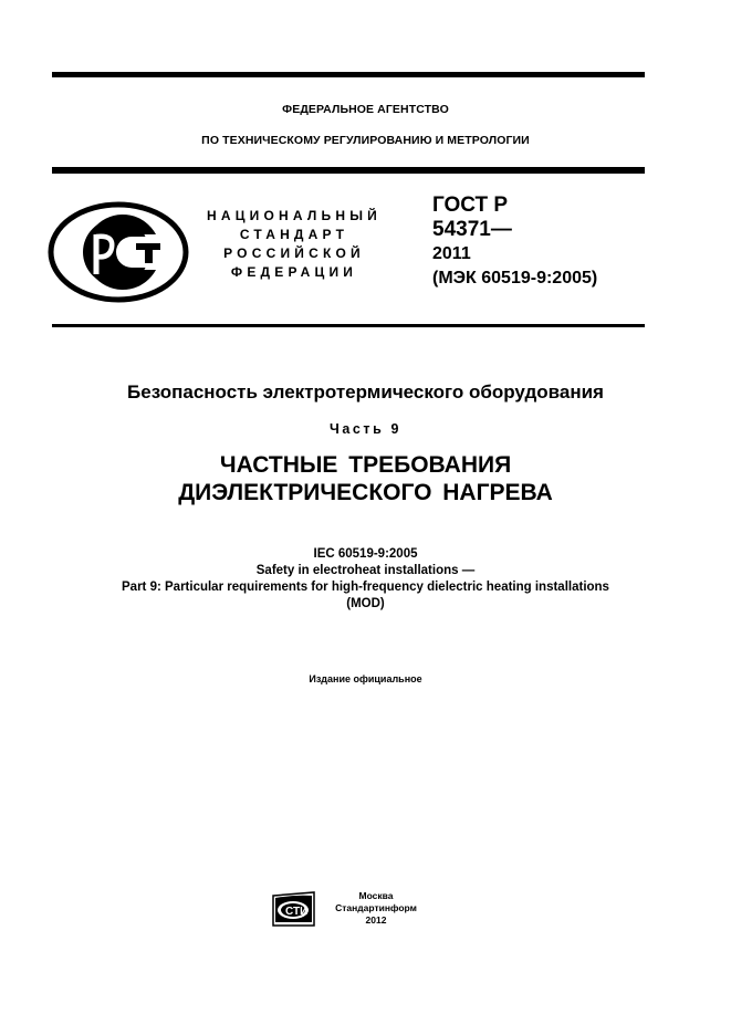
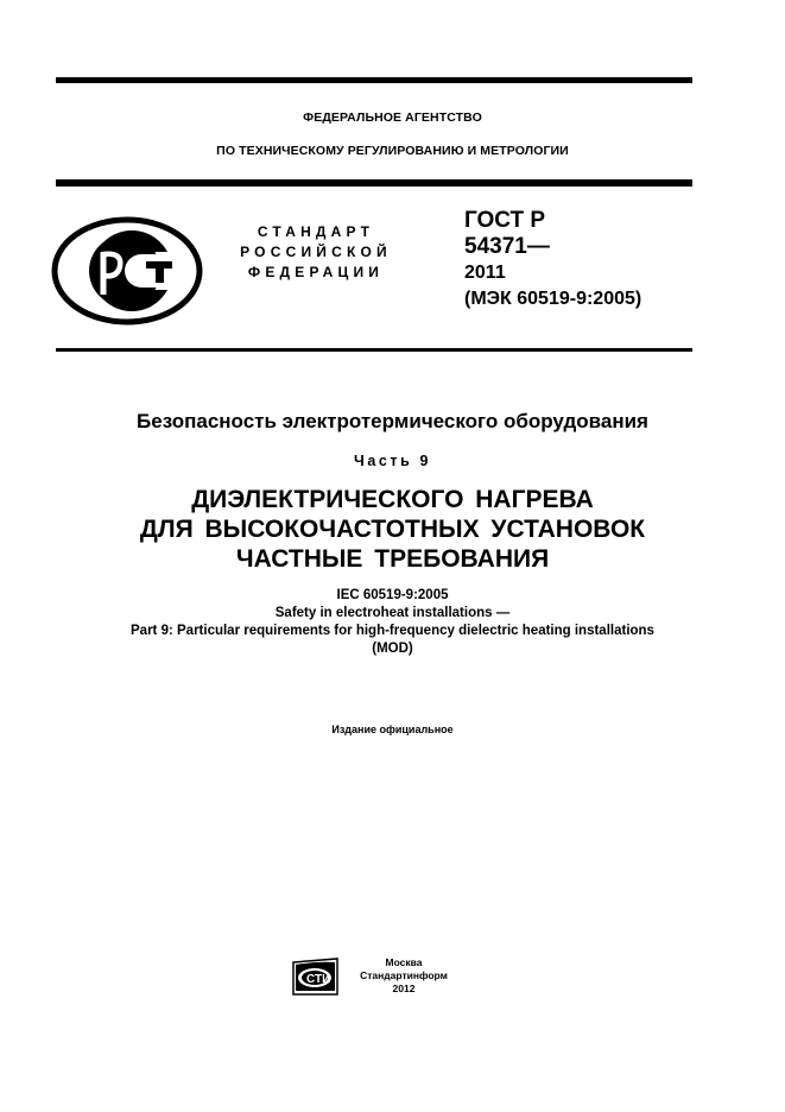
  ФЕДЕРАЛЬНОЕ АГЕНТСТВО
  ПО ТЕХНИЧЕСКОМУ РЕГУЛИРОВАНИЮ И МЕТРОЛОГИИ
- НАЦИОНАЛЬНЫЙ
  СТАНДАРТ
  РОССИЙСКОЙ
  ФЕДЕРАЦИИ
  ГОСТ Р
  54371—
  2011
  (МЭК 60519-9:2005)
  Безопасность электротермического оборудования
  Часть 9
- ЧАСТНЫЕ ТРЕБОВАНИЯ
+ ДИЭЛЕКТРИЧЕСКОГО НАГРЕВА
+ ДЛЯ ВЫСОКОЧАСТОТНЫХ УСТАНОВОК
- ДИЭЛЕКТРИЧЕСКОГО НАГРЕВА
+ ЧАСТНЫЕ ТРЕБОВАНИЯ
  IEC 60519-9:2005
  Safety in electroheat installations —
  Part 9: Particular requirements for high-frequency dielectric heating installations
  (MOD)
  Издание официальное
  СТИ
  Москва
  Стандартинформ
  2012
